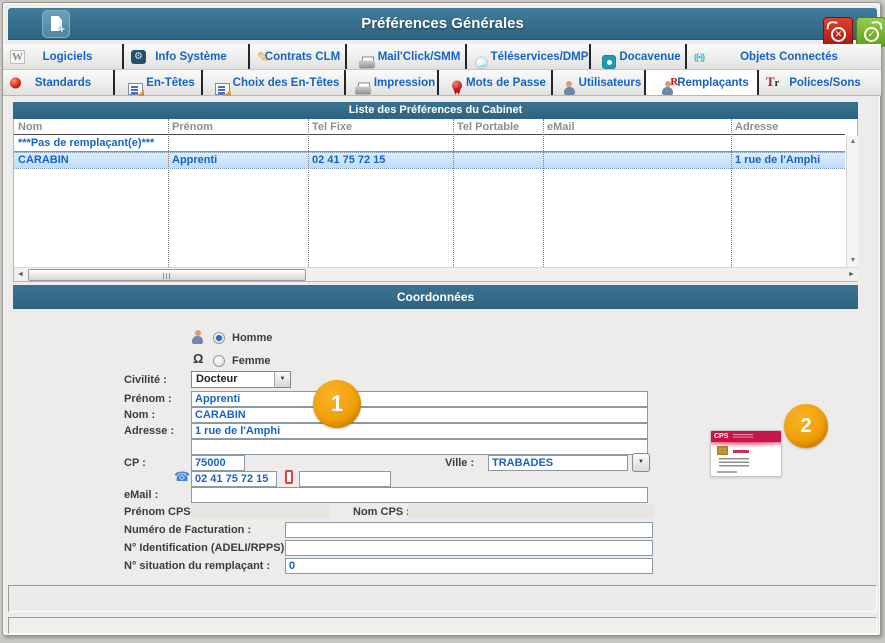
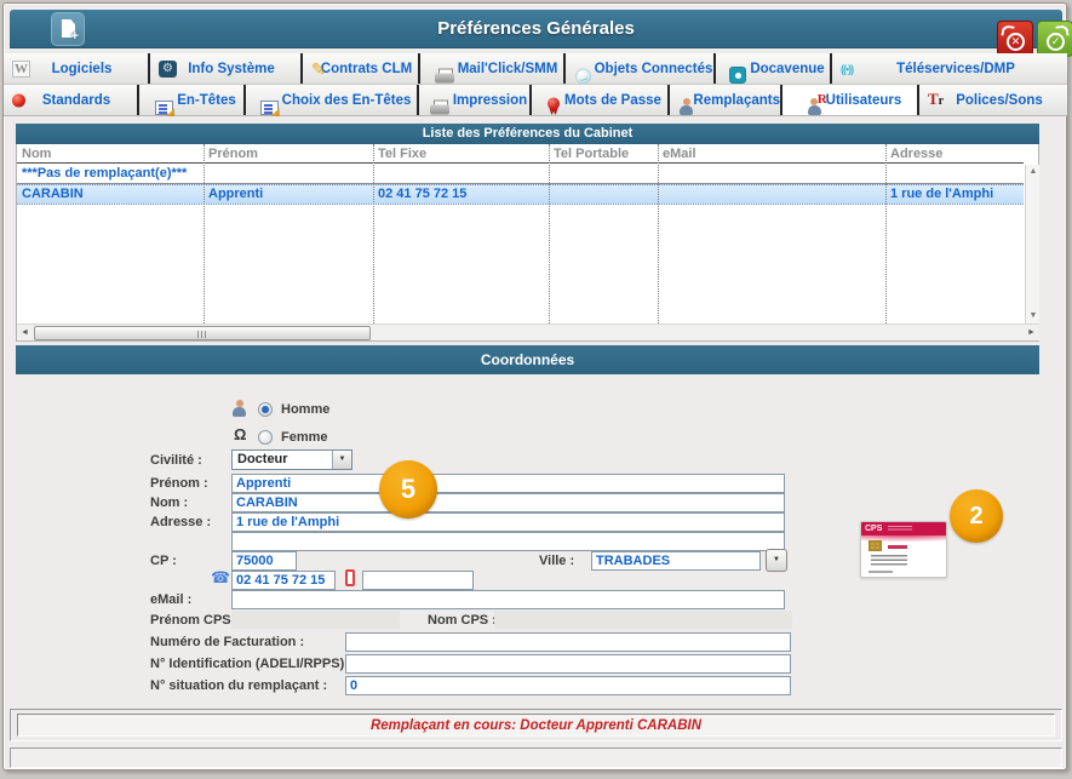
  +
  Préférences Générales
  ✕
  ✓
  W
  Logiciels
  ⚙
  Info Système
  ✎
  Contrats CLM
  Mail'Click/SMM
- Téléservices/DMP
+ Objets Connectés
  Docavenue
  ((•))
- Objets Connectés
+ Téléservices/DMP
  Standards
  En-Têtes
  Choix des En-Têtes
  Impression
  Mots de Passe
- Utilisateurs
+ Remplaçants
  R
- Remplaçants
+ Utilisateurs
  Tr
  Polices/Sons
  Liste des Préférences du Cabinet
  Nom
  Prénom
  Tel Fixe
  Tel Portable
  eMail
  Adresse
  ***Pas de remplaçant(e)***
  CARABIN
  Apprenti
  02 41 75 72 15
  1 rue de l'Amphi
  Coordonnées
  Homme
  Ω
  Femme
  Civilité :
  Docteur
  Prénom :
  Apprenti
  Nom :
  CARABIN
  Adresse :
  1 rue de l'Amphi
  CP :
  75000
  Ville :
  TRABADES
  ☎
  02 41 75 72 15
  eMail :
  Prénom CPS
  Nom CPS
  Numéro de Facturation :
  N° Identification (ADELI/RPPS)
  N° situation du remplaçant :
  0
- 1
+ 5
  2
+ Remplaçant en cours: Docteur Apprenti CARABIN
